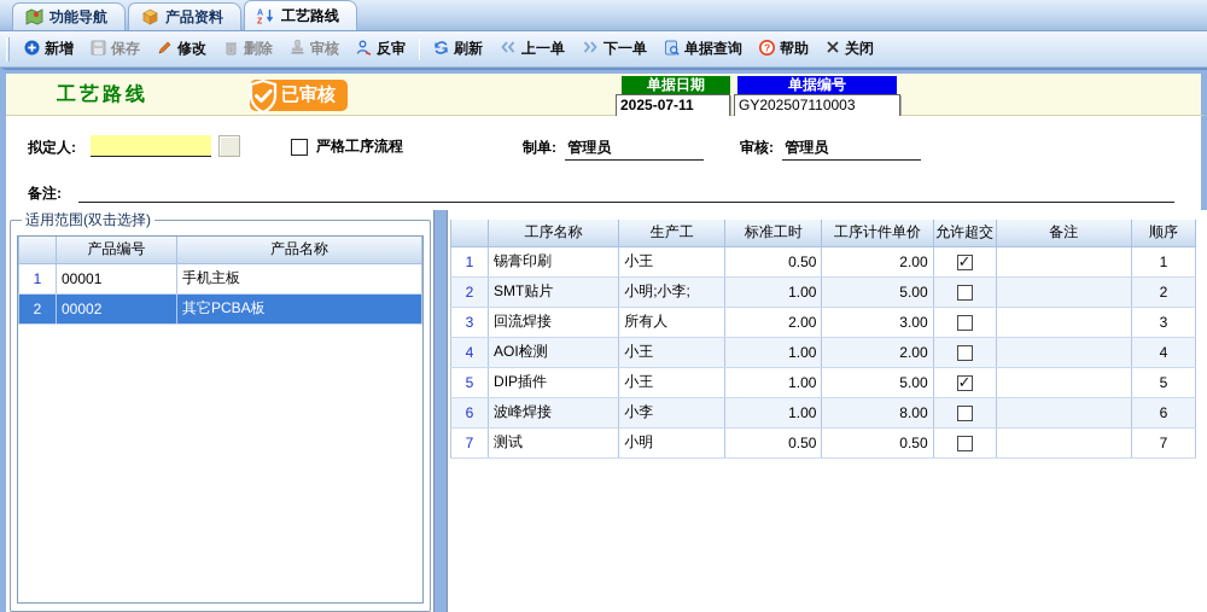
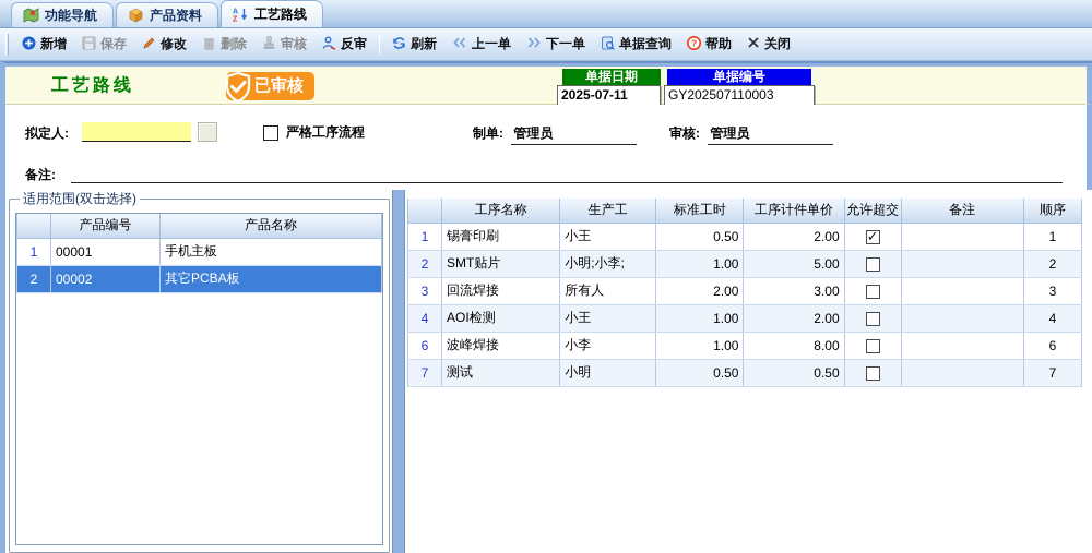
  功能导航
  产品资料
  工艺路线
  新增
  保存
  修改
  删除
  审核
  反审
  刷新
  上一单
  下一单
  单据查询
  ?
  帮助
  关闭
  工艺路线
  已审核
  单据日期
  2025-07-11
  单据编号
  GY202507110003
  拟定人:
  严格工序流程
  制单: 管理员
  审核: 管理员
  备注:
  适用范围(双击选择)
  	产品编号	产品名称
  1	00001	手机主板
  2	00002	其它PCBA板
  	工序名称	生产工	标准工时	工序计件单价	允许超交	备注	顺序
  1	锡膏印刷	小王	0.50	2.00			1
  2	SMT贴片	小明;小李;	1.00	5.00			2
  3	回流焊接	所有人	2.00	3.00			3
  4	AOI检测	小王	1.00	2.00			4
- 5	DIP插件	小王	1.00	5.00			5
  6	波峰焊接	小李	1.00	8.00			6
  7	测试	小明	0.50	0.50			7
